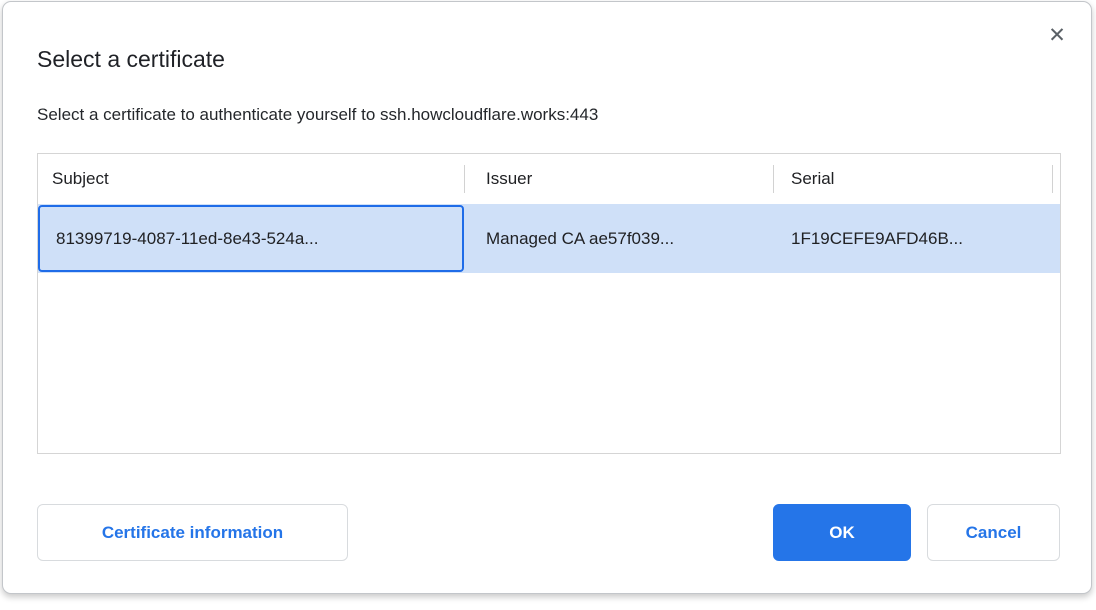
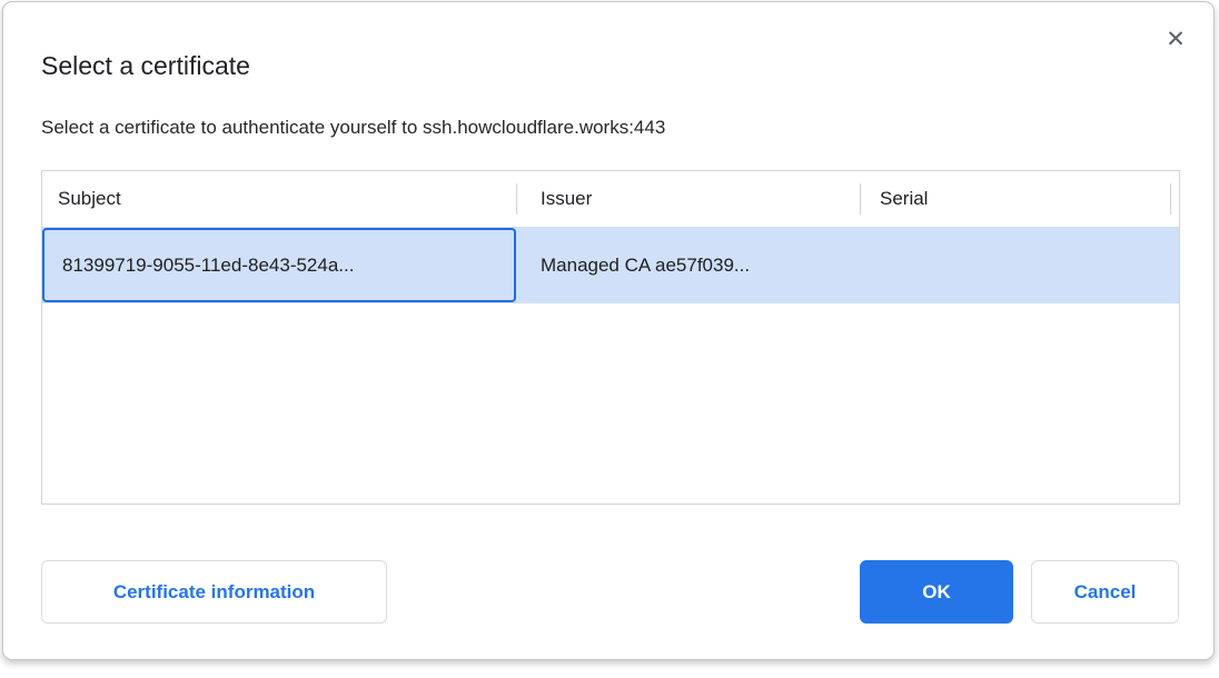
  ✕
  Select a certificate
  Select a certificate to authenticate yourself to ssh.howcloudflare.works:443
  Subject
  Issuer
  Serial
- 81399719-4087-11ed-8e43-524a...
+ 81399719-9055-11ed-8e43-524a...
  Managed CA ae57f039...
- 1F19CEFE9AFD46B...
  Certificate information
  OK
  Cancel
